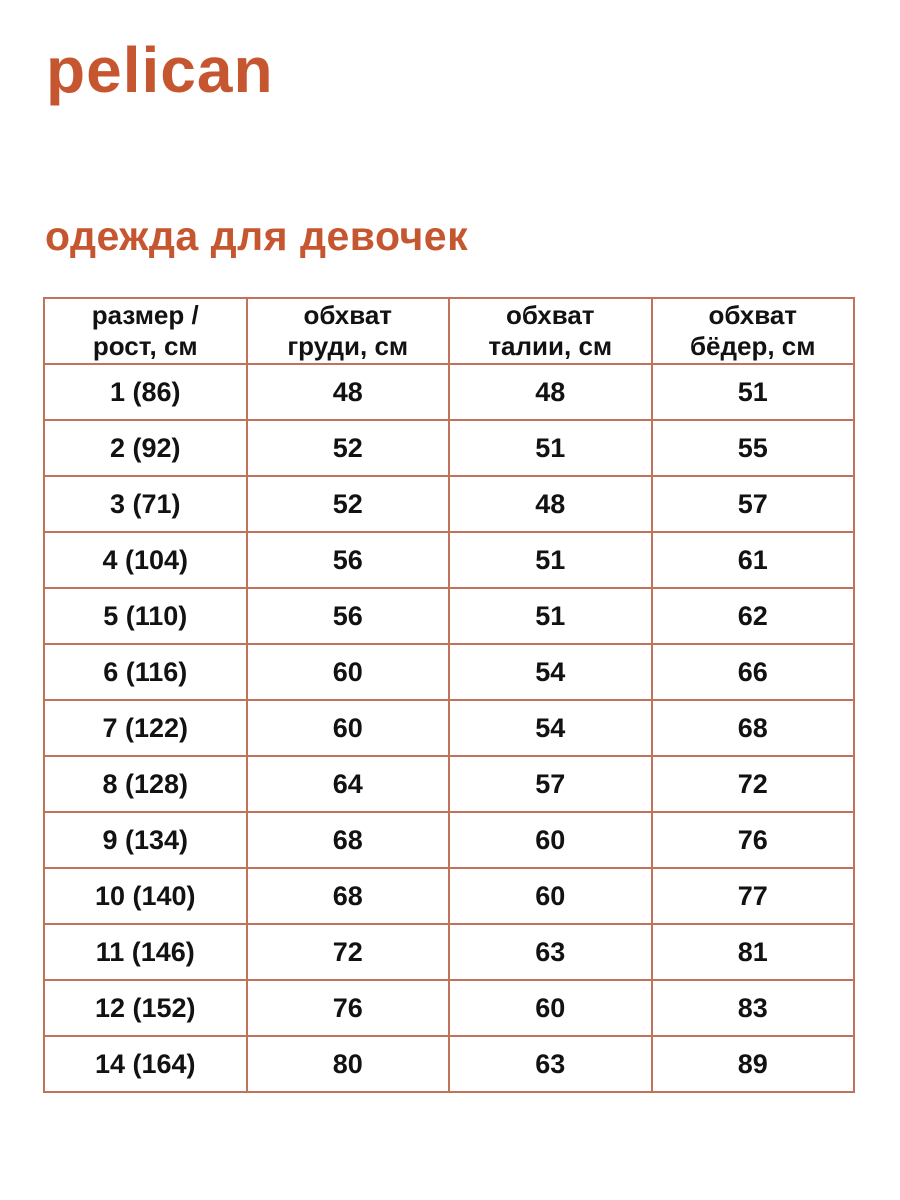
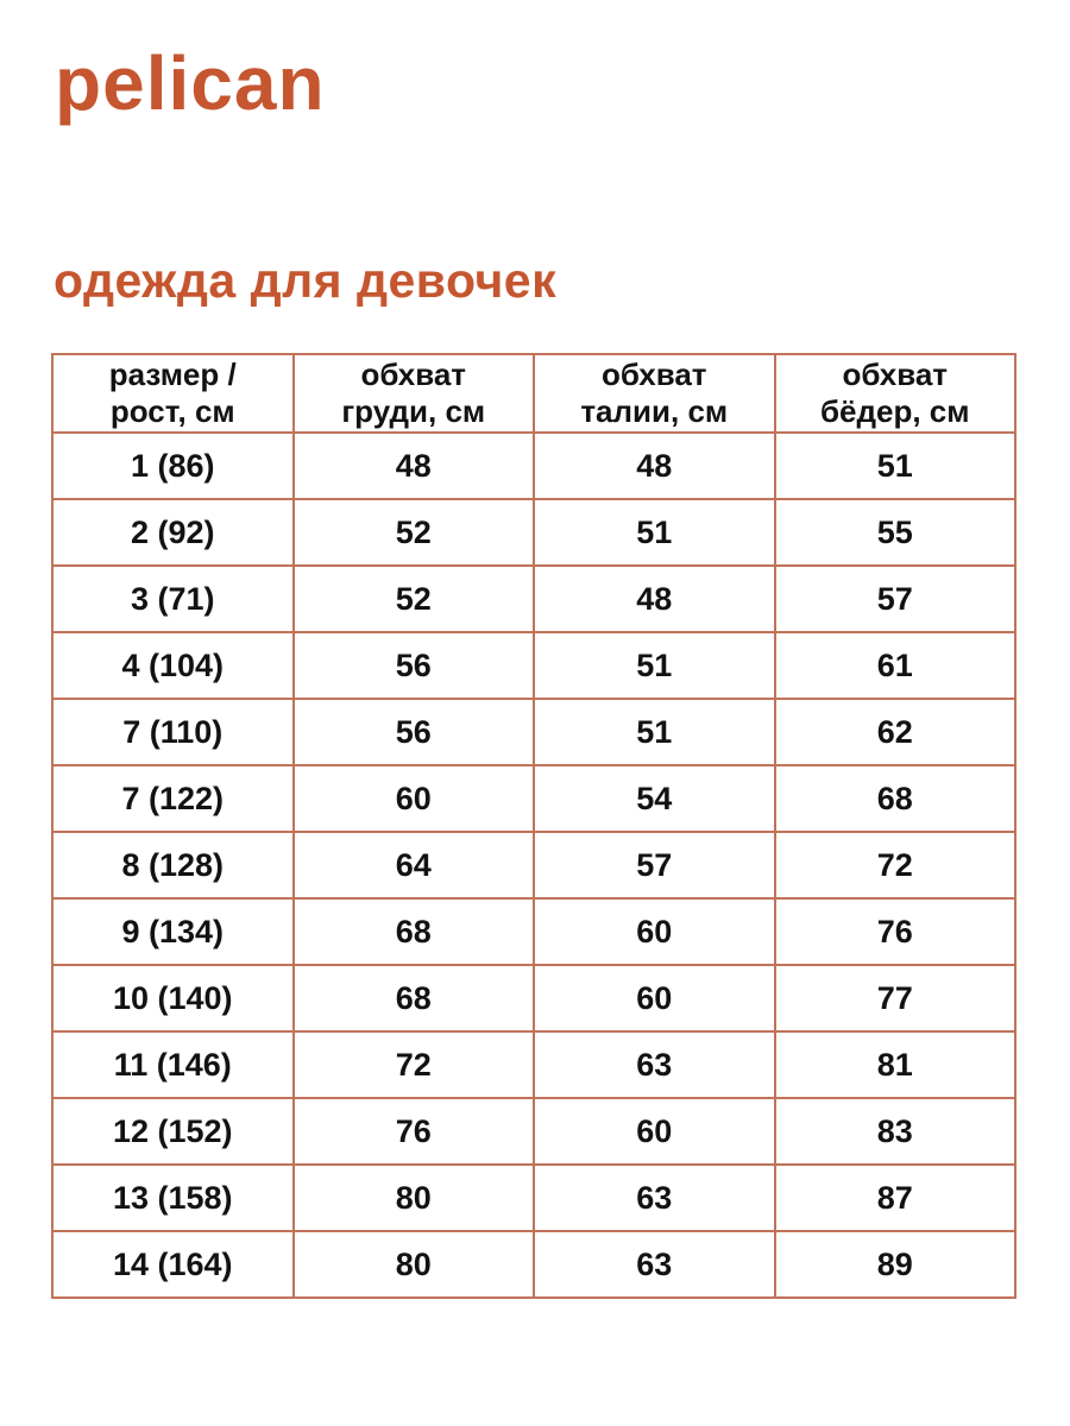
  pelican
  одежда для девочек
  размер / рост, см	обхват груди, см	обхват талии, см	обхват бёдер, см
  1 (86)	48	48	51
  2 (92)	52	51	55
  3 (71)	52	48	57
  4 (104)	56	51	61
- 5 (110)	56	51	62
+ 7 (110)	56	51	62
- 6 (116)	60	54	66
  7 (122)	60	54	68
  8 (128)	64	57	72
  9 (134)	68	60	76
  10 (140)	68	60	77
  11 (146)	72	63	81
  12 (152)	76	60	83
+ 13 (158)	80	63	87
  14 (164)	80	63	89
